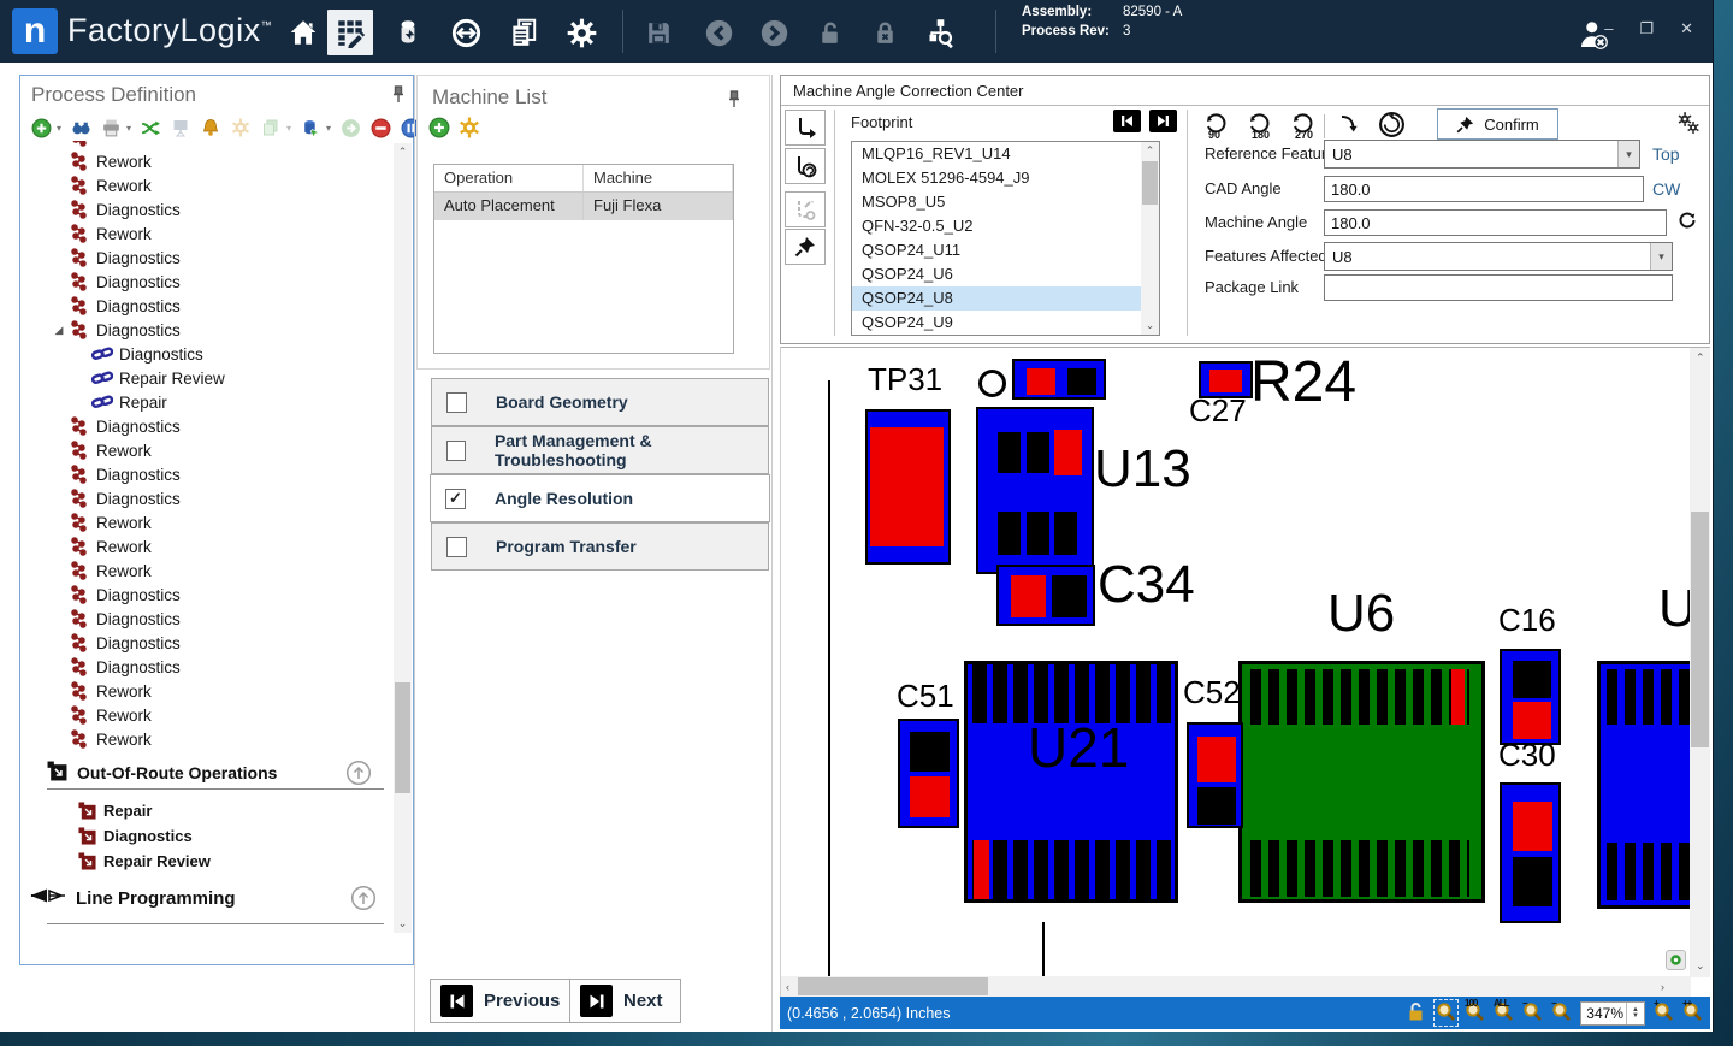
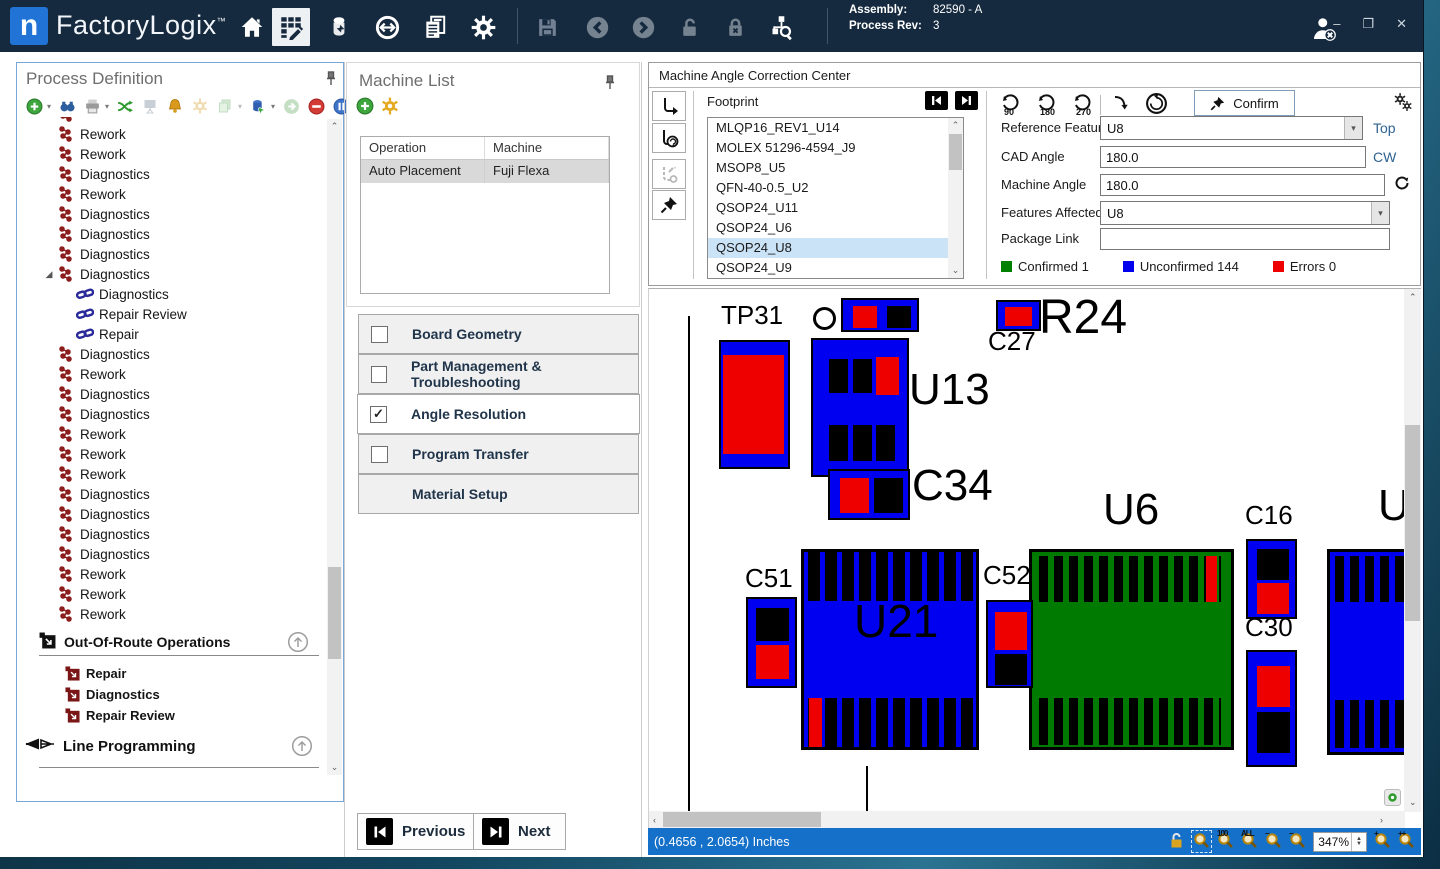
  n
  FactoryLogix™
  Assembly: 82590 - A
  Process Rev: 3
  –
  ❐
  ✕
  Process Definition
  ▾
  ▾
  ▾
  ▾
  Rework
  Rework
  Diagnostics
  Rework
  Diagnostics
  Diagnostics
  Diagnostics
  ◢
  Diagnostics
  Diagnostics
  Repair Review
  Repair
  Diagnostics
  Rework
  Diagnostics
  Diagnostics
  Rework
  Rework
  Rework
  Diagnostics
  Diagnostics
  Diagnostics
  Diagnostics
  Rework
  Rework
  Rework
  Out-Of-Route Operations
  Repair
  Diagnostics
  Repair Review
  Line Programming
  ⌃
  ⌄
  Machine List
  Operation
  Machine
  Auto Placement
  Fuji Flexa
  Previous
  Next
  Machine Angle Correction Center
  Footprint
  MLQP16_REV1_U14
  MOLEX 51296-4594_J9
  MSOP8_U5
- QFN-32-0.5_U2
+ QFN-40-0.5_U2
  QSOP24_U11
  QSOP24_U6
  QSOP24_U8
  QSOP24_U9
  ⌃
  ⌄
  Confirm
  Reference Featu
  U8
  ▾
  Top
  CAD Angle
  180.0
  CW
  Machine Angle
  180.0
  Features Affecte
  U8
  ▾
  Package Link
+ Confirmed 1
+ Unconfirmed 144
+ Errors 0
  90
  180
  270
  TP31
  U13
  C27
  R24
  C34
  U6
  C16
  C51
  U21
  C52
  C30
  U
  ⌃
  ⌄
  ‹
  ›
  (0.4656 , 2.0654) Inches
  100
  ALL
  −
  −
  347%
  +
  ++
  Board Geometry
  Part Management & Troubleshooting
  ✓
  Angle Resolution
  Program Transfer
+ Material Setup
